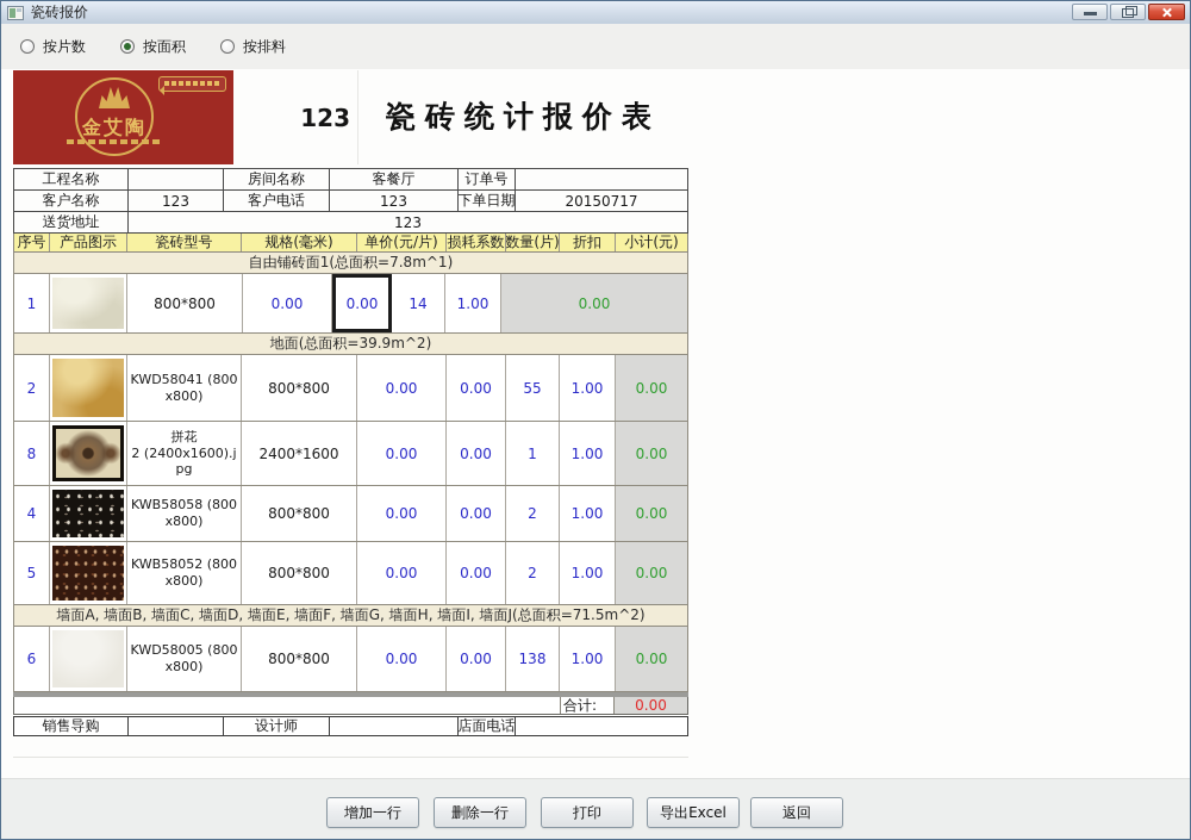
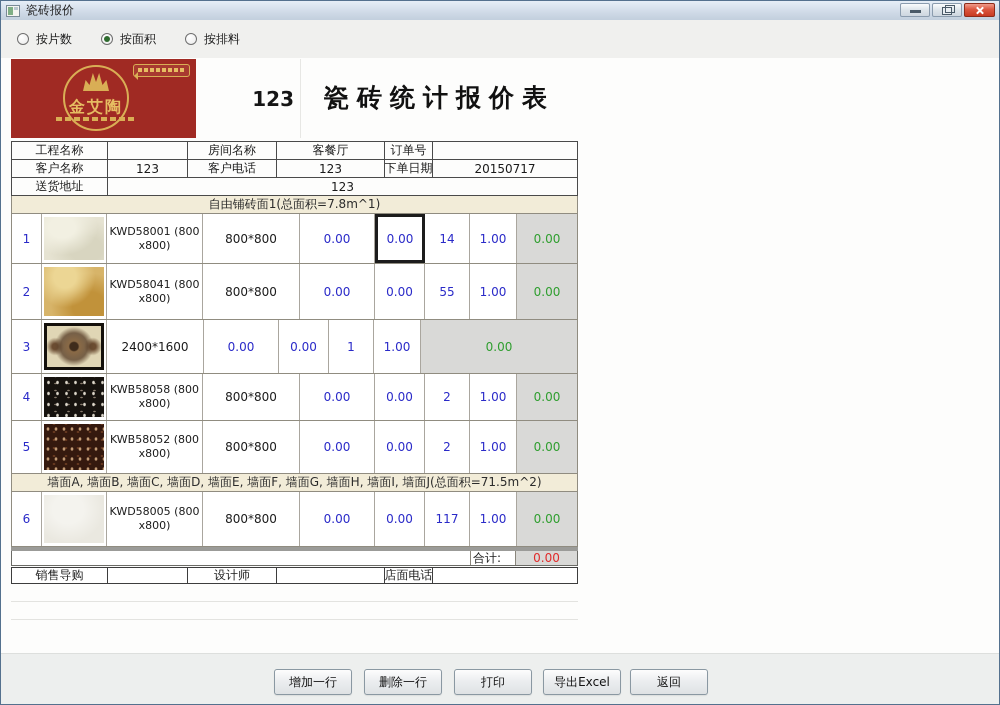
  瓷砖报价
  按片数
  按面积
  按排料
  金艾陶
  123
  瓷砖统计报价表
  工程名称
  房间名称
  客餐厅
  订单号
  客户名称
  123
  客户电话
  123
  下单日期
  20150717
  送货地址
  123
- 序号
- 产品图示
- 瓷砖型号
- 规格(毫米)
- 单价(元/片)
- 损耗系数
- 数量(片)
- 折扣
- 小计(元)
  自由铺砖面1(总面积=7.8m^1)
  1
+ KWD58001 (800x800)
  800*800
  0.00
  0.00
  14
  1.00
  0.00
- 地面(总面积=39.9m^2)
  2
  KWD58041 (800x800)
  800*800
  0.00
  0.00
  55
  1.00
  0.00
- 8
+ 3
- 拼花
- 2 (2400x1600).jpg
  2400*1600
  0.00
  0.00
  1
  1.00
  0.00
  4
  KWB58058 (800x800)
  800*800
  0.00
  0.00
  2
  1.00
  0.00
  5
  KWB58052 (800x800)
  800*800
  0.00
  0.00
  2
  1.00
  0.00
  墙面A, 墙面B, 墙面C, 墙面D, 墙面E, 墙面F, 墙面G, 墙面H, 墙面I, 墙面J(总面积=71.5m^2)
  6
  KWD58005 (800x800)
  800*800
  0.00
  0.00
- 138
+ 117
  1.00
  0.00
  合计:
  0.00
  销售导购
  设计师
  店面电话
  增加一行
  删除一行
  打印
  导出Excel
  返回
